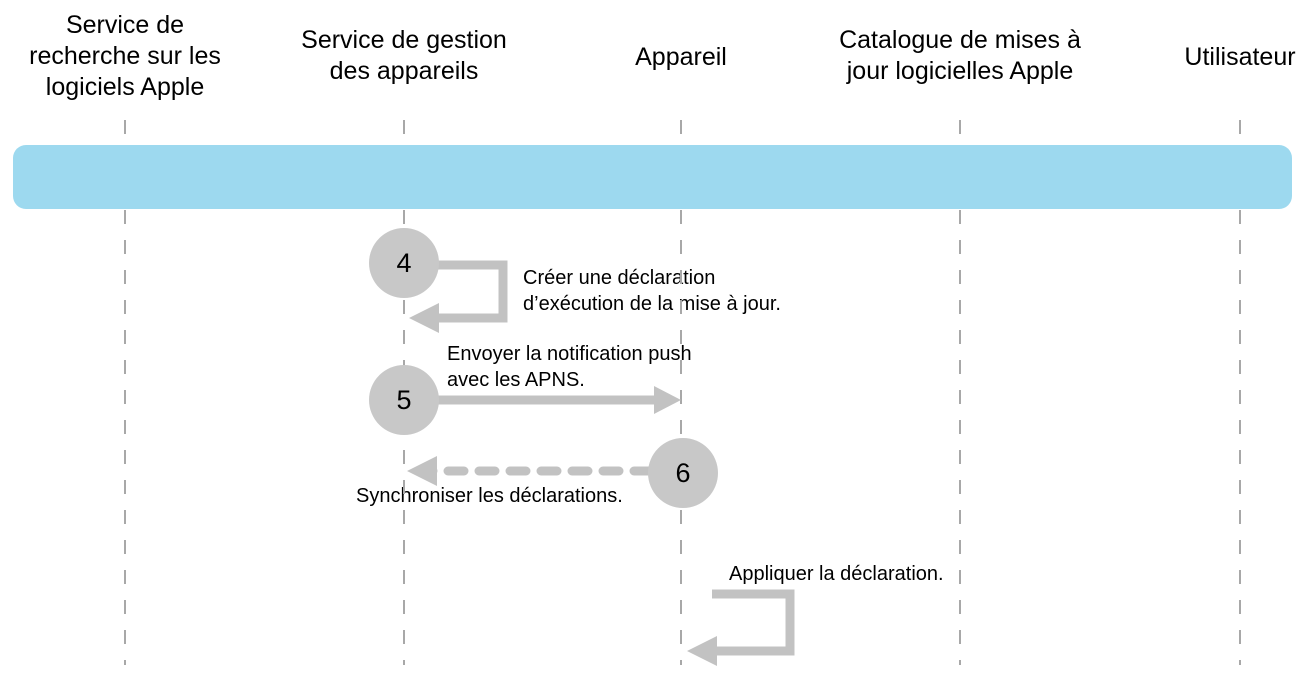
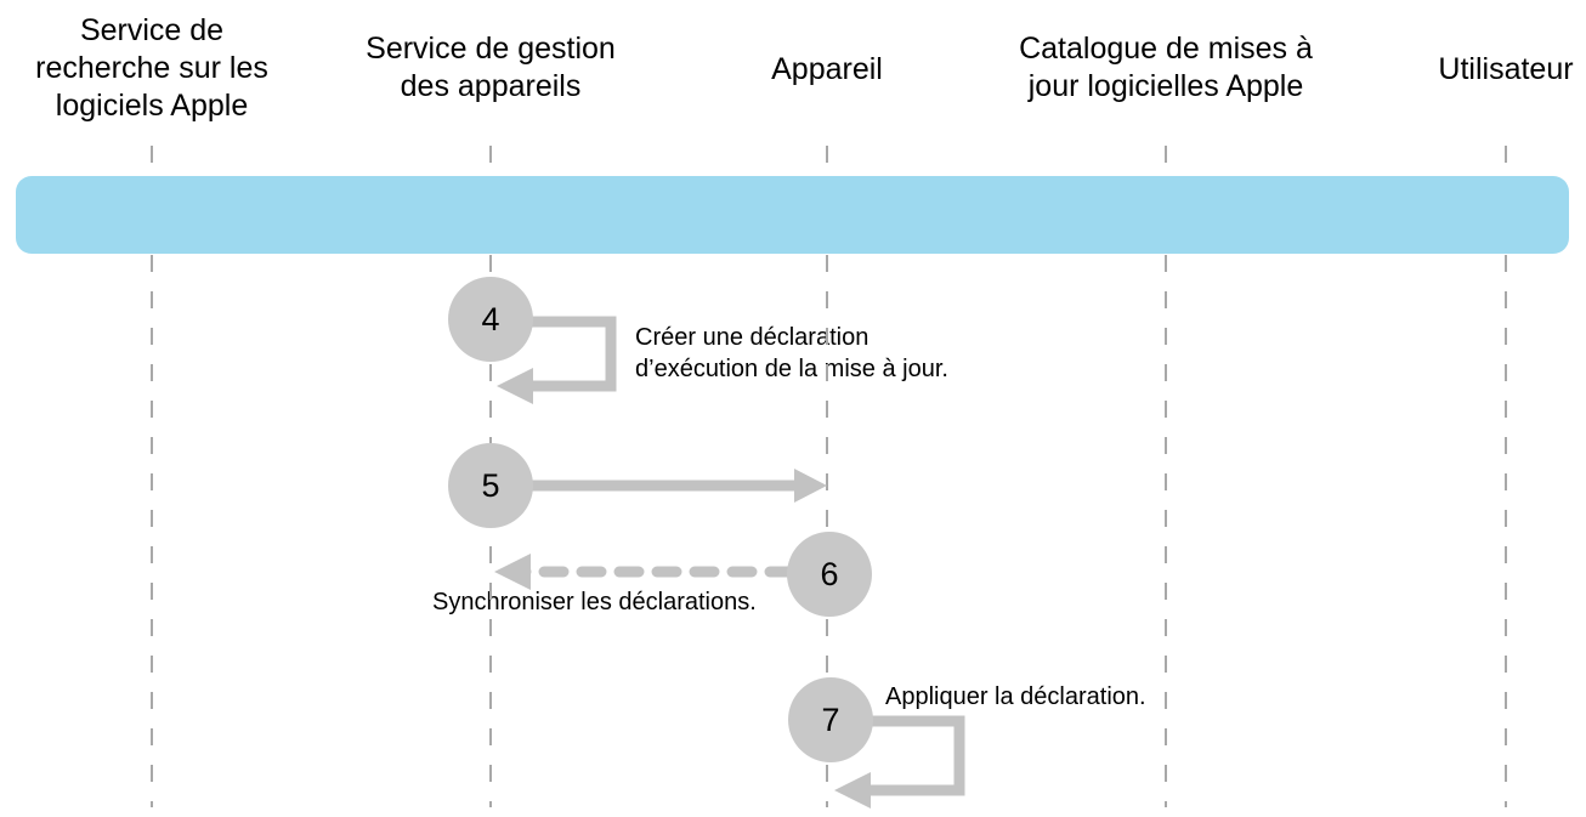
  Service de
  recherche sur les
  logiciels Apple
  Service de gestion
  des appareils
  Appareil
  Catalogue de mises à
  jour logicielles Apple
  Utilisateur
  Créer une déclaration
  d’exécution de la mise à jour.
- Envoyer la notification push
- avec les APNS.
  Synchroniser les déclarations.
  Appliquer la déclaration.
  4
  5
  6
+ 7
